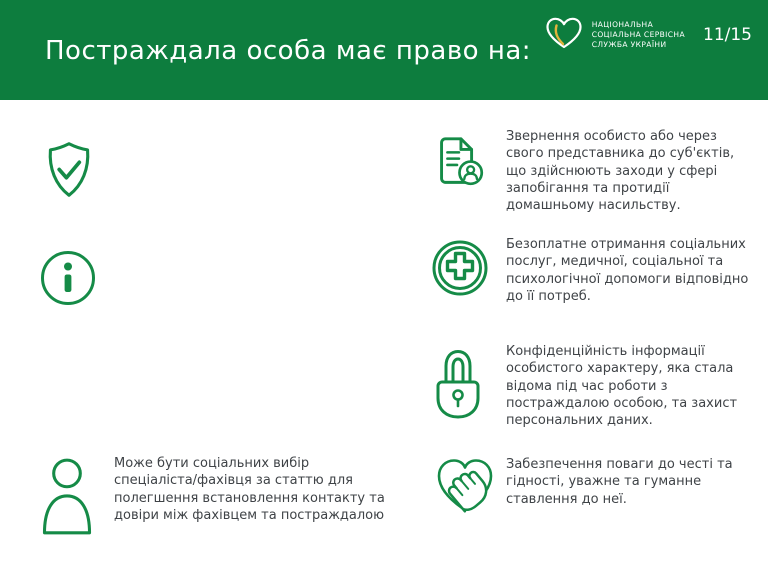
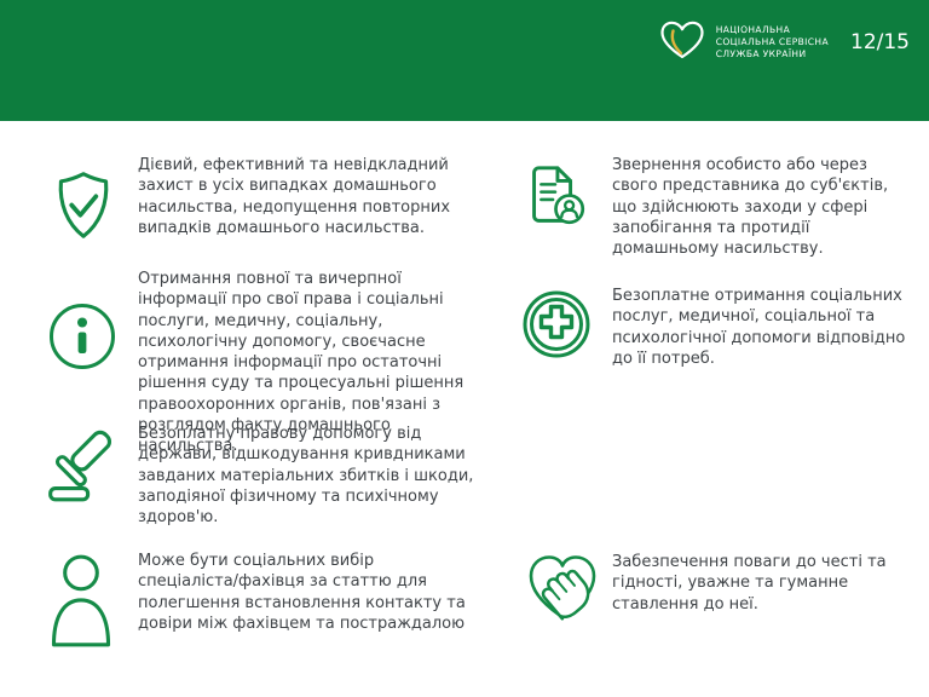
- Постраждала особа має право на:
  НАЦІОНАЛЬНА
  СОЦІАЛЬНА СЕРВІСНА
  СЛУЖБА УКРАЇНИ
- 11/15
+ 12/15
+ Дієвий, ефективний та невідкладний захист в усіх випадках домашнього насильства, недопущення повторних випадків домашнього насильства.
+ Отримання повної та вичерпної інформації про свої права і соціальні послуги, медичну, соціальну, психологічну допомогу, своєчасне отримання інформації про остаточні рішення суду та процесуальні рішення правоохоронних органів, пов'язані з розглядом факту домашнього насильства.
+ Безоплатну правову допомогу від держави, відшкодування кривдниками завданих матеріальних збитків і шкоди, заподіяної фізичному та психічному здоров'ю.
  Може бути соціальних вибір спеціаліста/фахівця за статтю для полегшення встановлення контакту та довіри між фахівцем та постраждалою
  Звернення особисто або через свого представника до суб'єктів, що здійснюють заходи у сфері запобігання та протидії домашньому насильству.
  Безоплатне отримання соціальних послуг, медичної, соціальної та психологічної допомоги відповідно до її потреб.
- Конфіденційність інформації особистого характеру, яка стала відома під час роботи з постраждалою особою, та захист персональних даних.
  Забезпечення поваги до честі та гідності, уважне та гуманне ставлення до неї.
